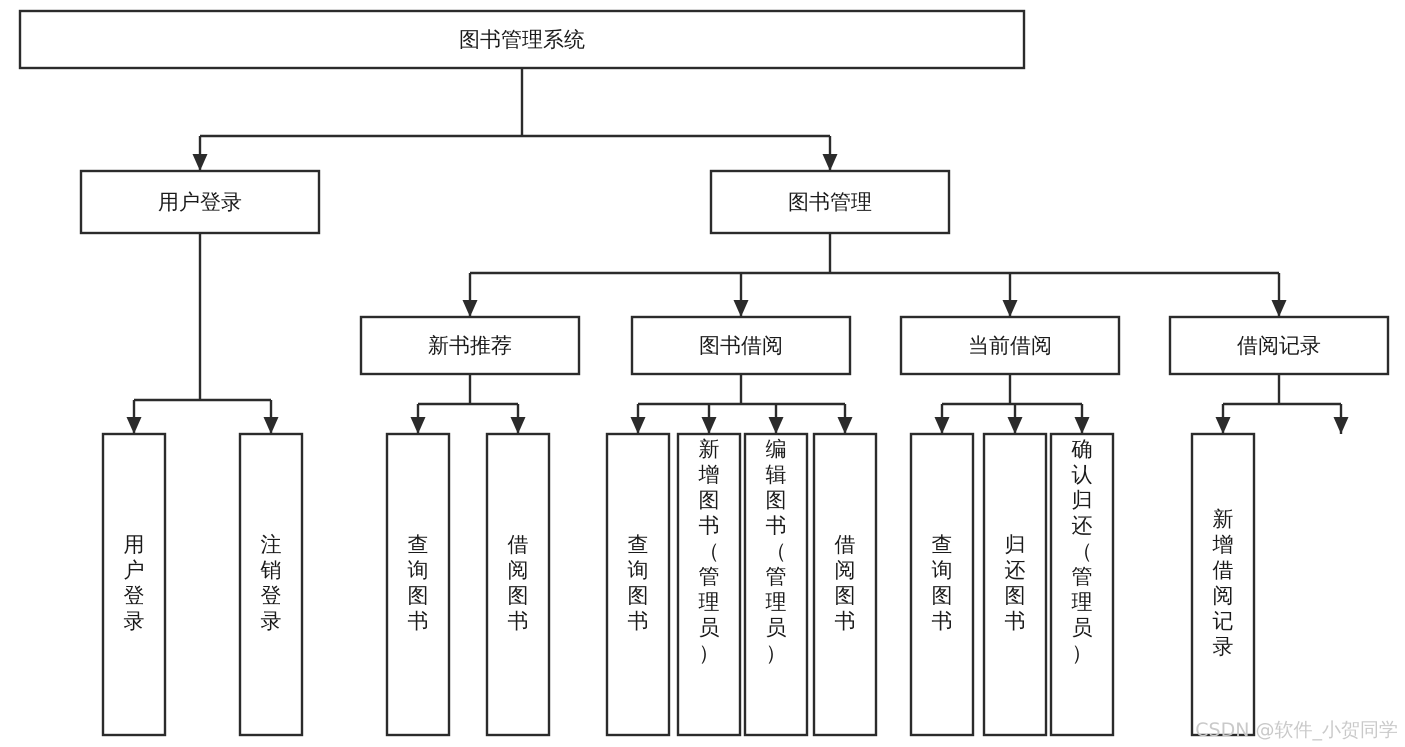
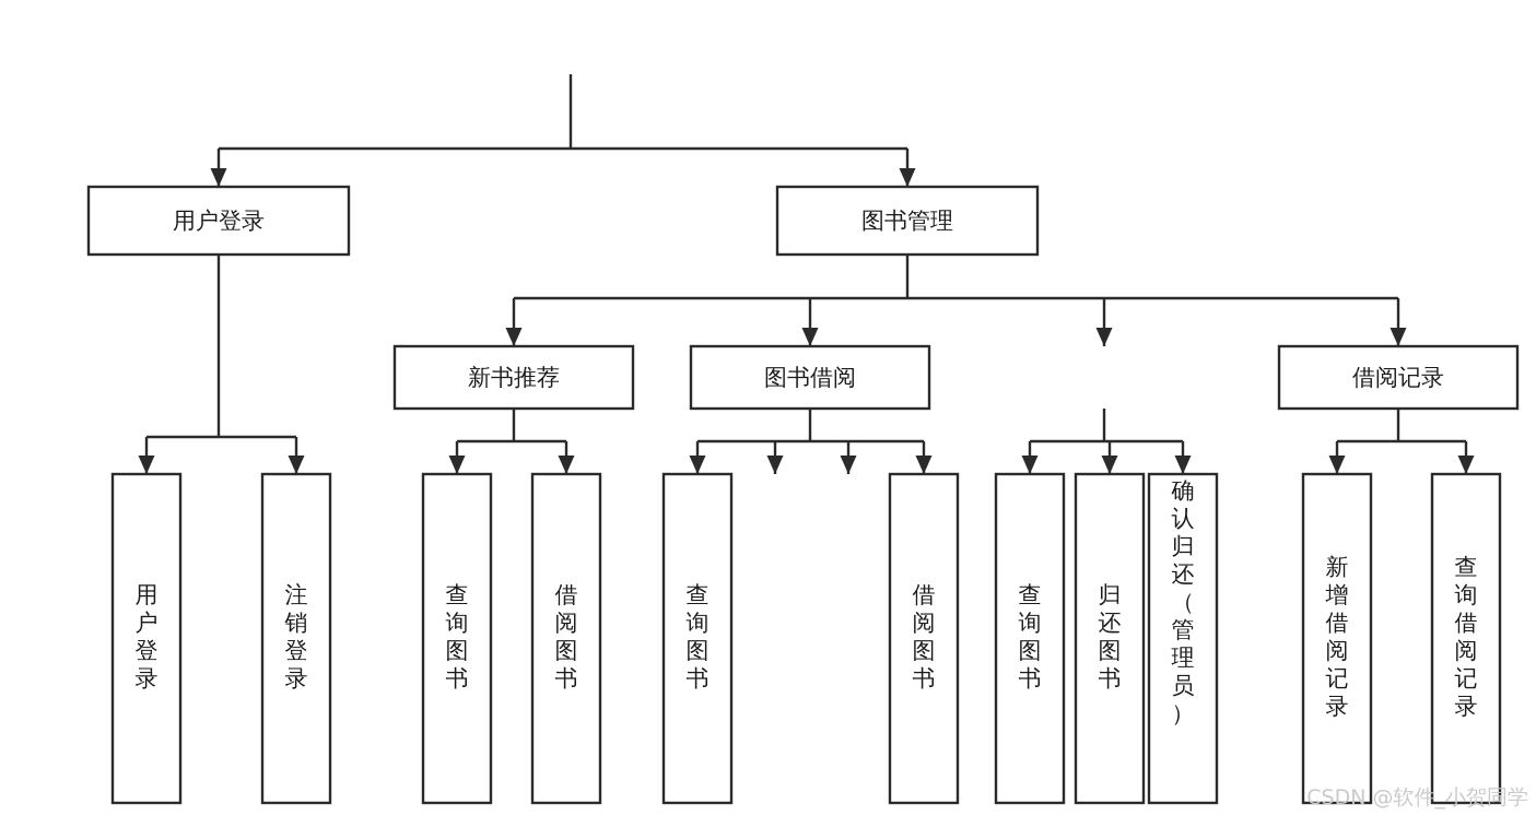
- 图书管理系统
  用户登录
  图书管理
  新书推荐
  图书借阅
- 当前借阅
  借阅记录
  用户登录
  注销登录
  查询图书
  借阅图书
  查询图书
- 新增图书（管理员）
- 编辑图书（管理员）
  借阅图书
  查询图书
  归还图书
  确认归还（管理员）
  新增借阅记录
+ 查询借阅记录
  CSDN @软件_小贺同学
